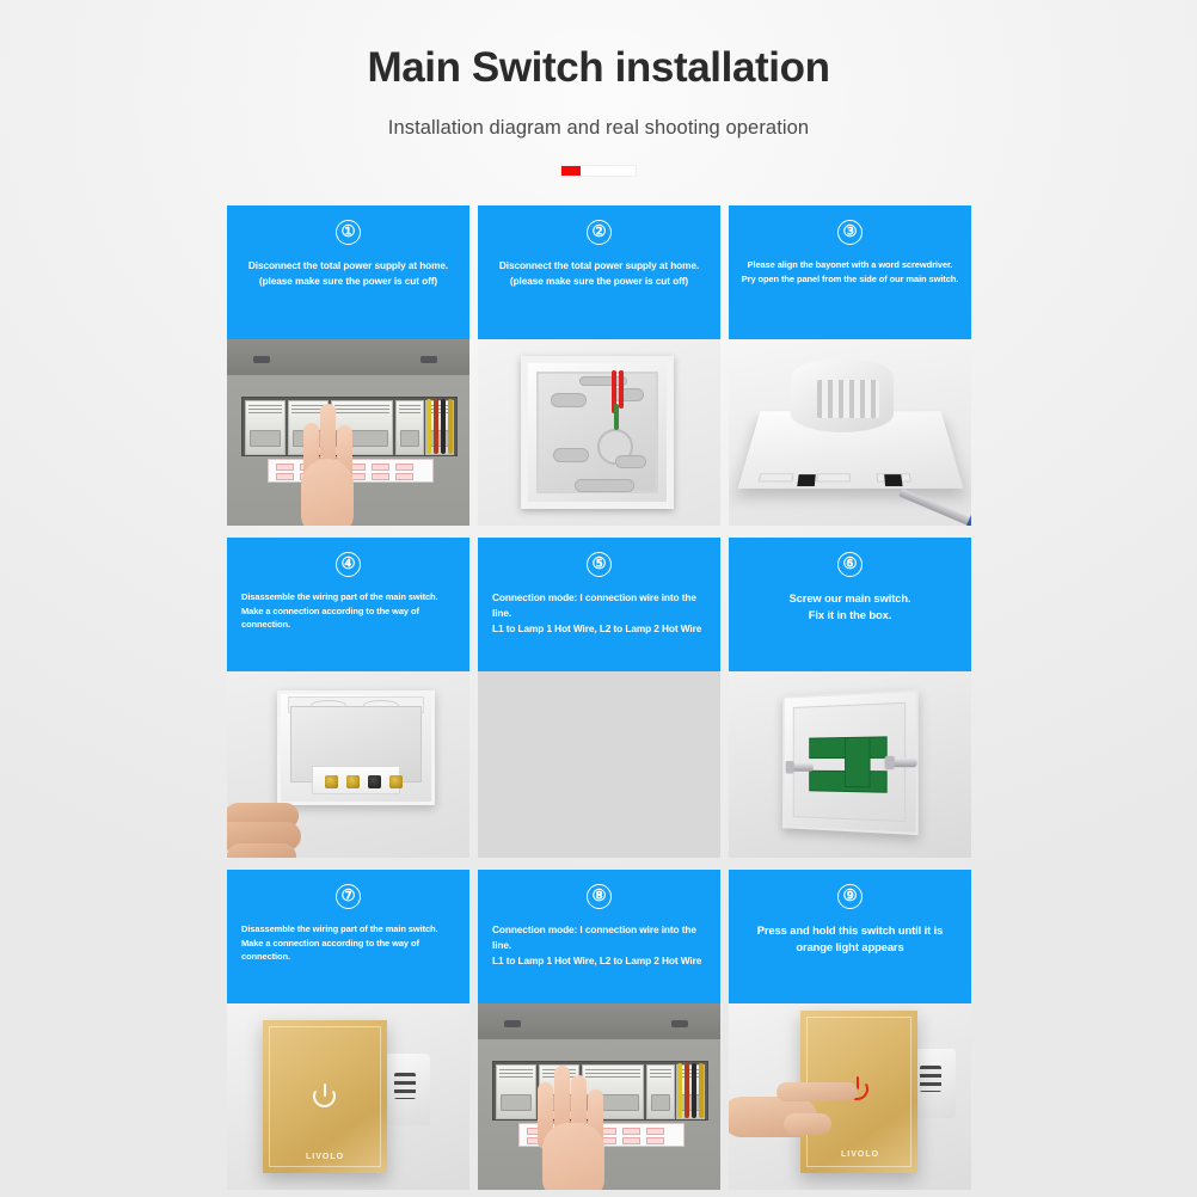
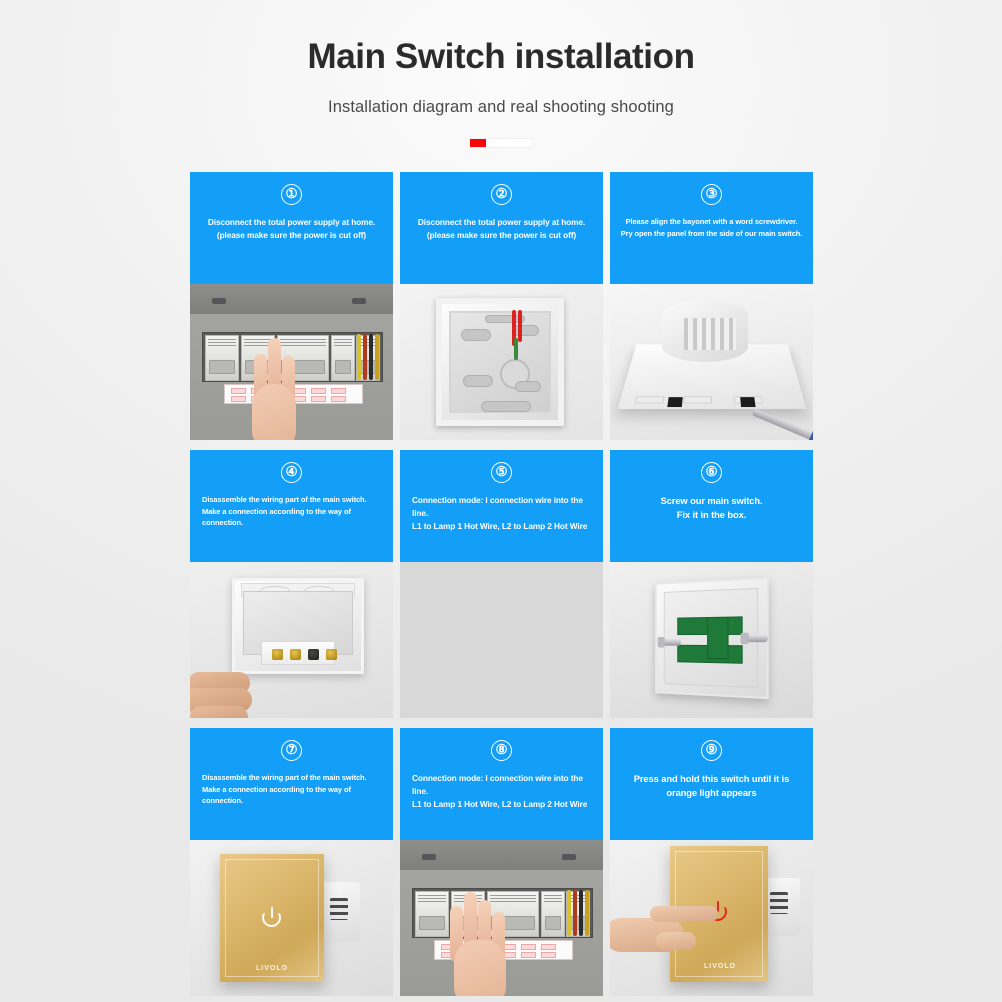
  Main Switch installation
- Installation diagram and real shooting operation
+ Installation diagram and real shooting shooting
  ①
  Disconnect the total power supply at home.
  (please make sure the power is cut off)
  ②
  Disconnect the total power supply at home.
  (please make sure the power is cut off)
  ③
  Please align the bayonet with a word screwdriver.
  Pry open the panel from the side of our main switch.
  ④
  Disassemble the wiring part of the main switch.
  Make a connection according to the way of connection.
  ⑤
  Connection mode: I connection wire into the line.
  L1 to Lamp 1 Hot Wire, L2 to Lamp 2 Hot Wire
  ⑥
  Screw our main switch.
  Fix it in the box.
  ⑦
  Disassemble the wiring part of the main switch.
  Make a connection according to the way of connection.
  ⑧
  Connection mode: I connection wire into the line.
  L1 to Lamp 1 Hot Wire, L2 to Lamp 2 Hot Wire
  ⑨
  Press and hold this switch until it is
  orange light appears
